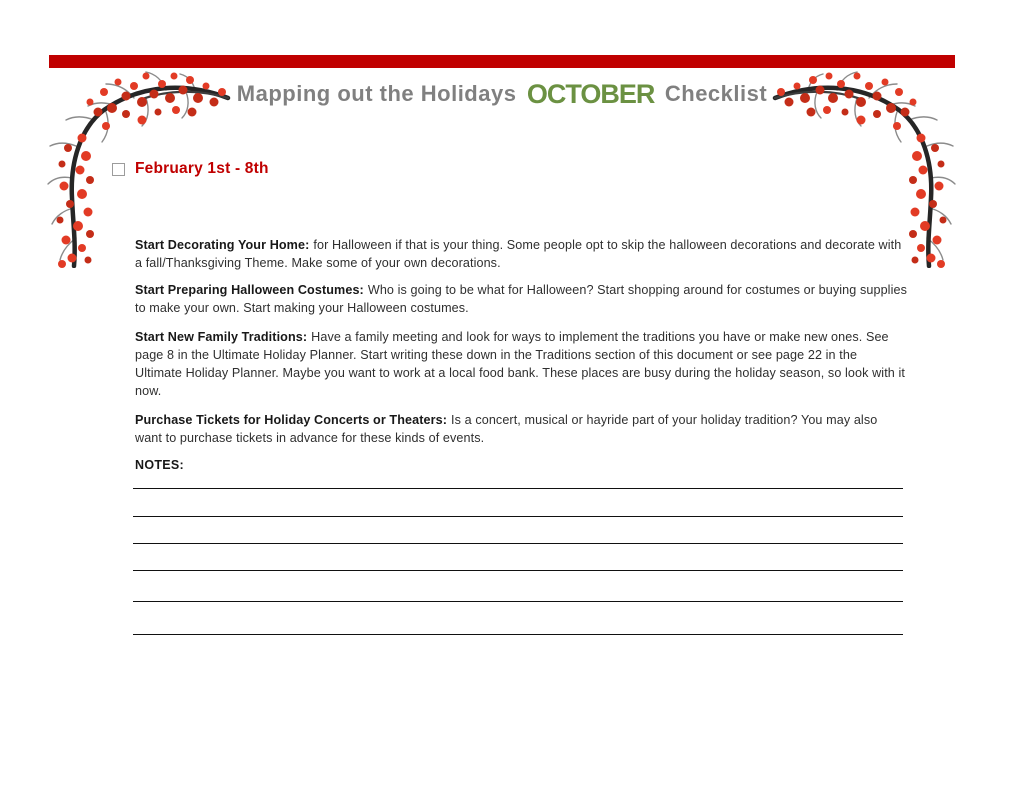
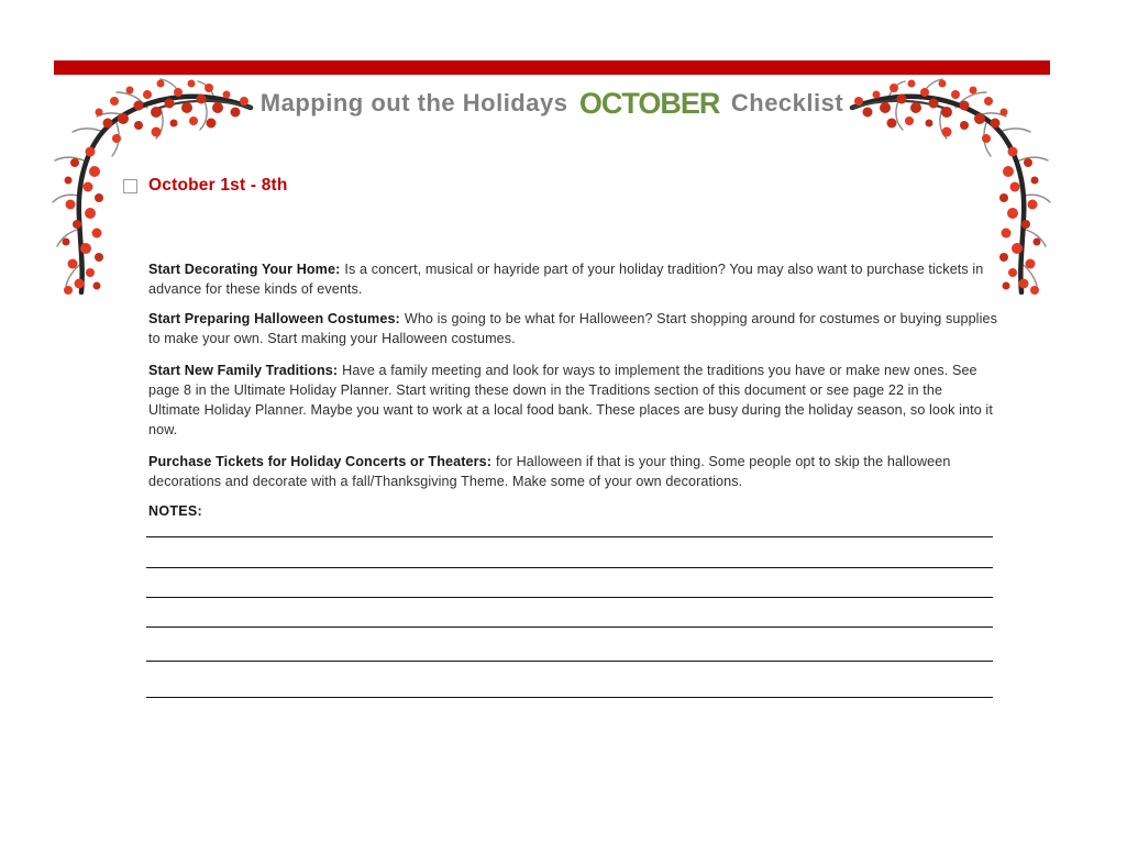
  Mapping out the Holidays OCTOBER Checklist
- February 1st - 8th
+ October 1st - 8th
- Start Decorating Your Home: for Halloween if that is your thing. Some people opt to skip the halloween decorations and decorate with a fall/Thanksgiving Theme. Make some of your own decorations.
+ Start Decorating Your Home: Is a concert, musical or hayride part of your holiday tradition? You may also want to purchase tickets in advance for these kinds of events.
  Start Preparing Halloween Costumes: Who is going to be what for Halloween? Start shopping around for costumes or buying supplies to make your own. Start making your Halloween costumes.
- Start New Family Traditions: Have a family meeting and look for ways to implement the traditions you have or make new ones. See page 8 in the Ultimate Holiday Planner. Start writing these down in the Traditions section of this document or see page 22 in the Ultimate Holiday Planner. Maybe you want to work at a local food bank. These places are busy during the holiday season, so look with it now.
+ Start New Family Traditions: Have a family meeting and look for ways to implement the traditions you have or make new ones. See page 8 in the Ultimate Holiday Planner. Start writing these down in the Traditions section of this document or see page 22 in the Ultimate Holiday Planner. Maybe you want to work at a local food bank. These places are busy during the holiday season, so look into it now.
- Purchase Tickets for Holiday Concerts or Theaters: Is a concert, musical or hayride part of your holiday tradition? You may also want to purchase tickets in advance for these kinds of events.
+ Purchase Tickets for Holiday Concerts or Theaters: for Halloween if that is your thing. Some people opt to skip the halloween decorations and decorate with a fall/Thanksgiving Theme. Make some of your own decorations.
  NOTES:
